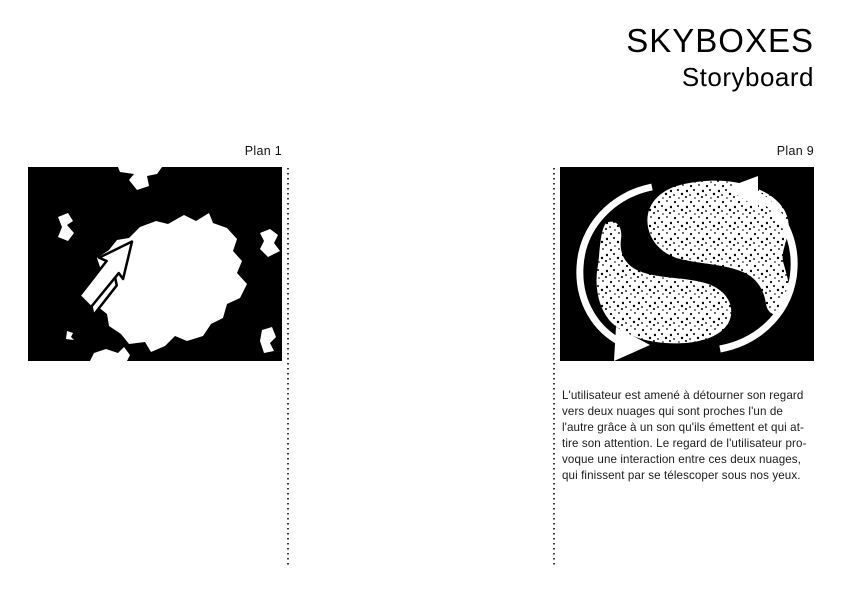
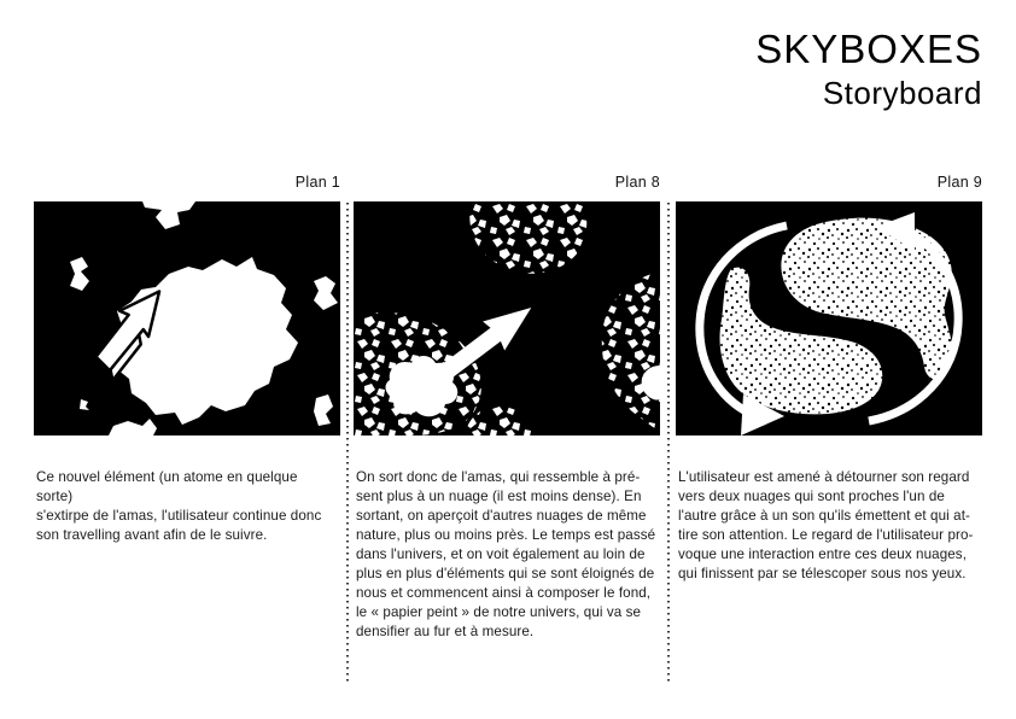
  SKYBOXES
  Storyboard
  Plan 1
+ Ce nouvel élément (un atome en quelque sorte)
+ s'extirpe de l'amas, l'utilisateur continue donc
+ son travelling avant afin de le suivre.
+ Plan 8
+ On sort donc de l'amas, qui ressemble à pré-
+ sent plus à un nuage (il est moins dense). En
+ sortant, on aperçoit d'autres nuages de même
+ nature, plus ou moins près. Le temps est passé
+ dans l'univers, et on voit également au loin de
+ plus en plus d'éléments qui se sont éloignés de
+ nous et commencent ainsi à composer le fond,
+ le « papier peint » de notre univers, qui va se
+ densifier au fur et à mesure.
  Plan 9
  L'utilisateur est amené à détourner son regard
  vers deux nuages qui sont proches l'un de
  l'autre grâce à un son qu'ils émettent et qui at-
  tire son attention. Le regard de l'utilisateur pro-
  voque une interaction entre ces deux nuages,
  qui finissent par se télescoper sous nos yeux.
